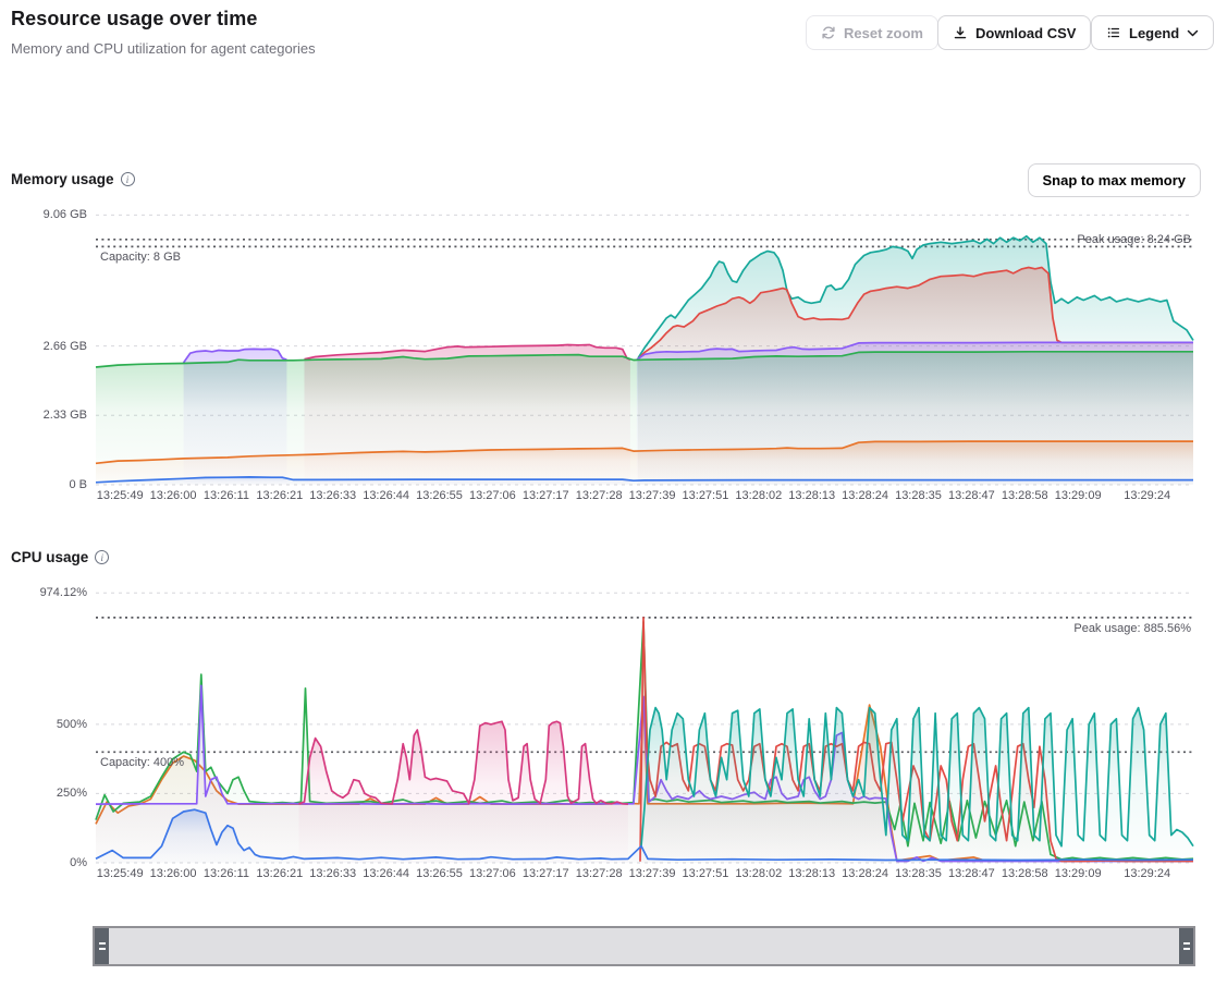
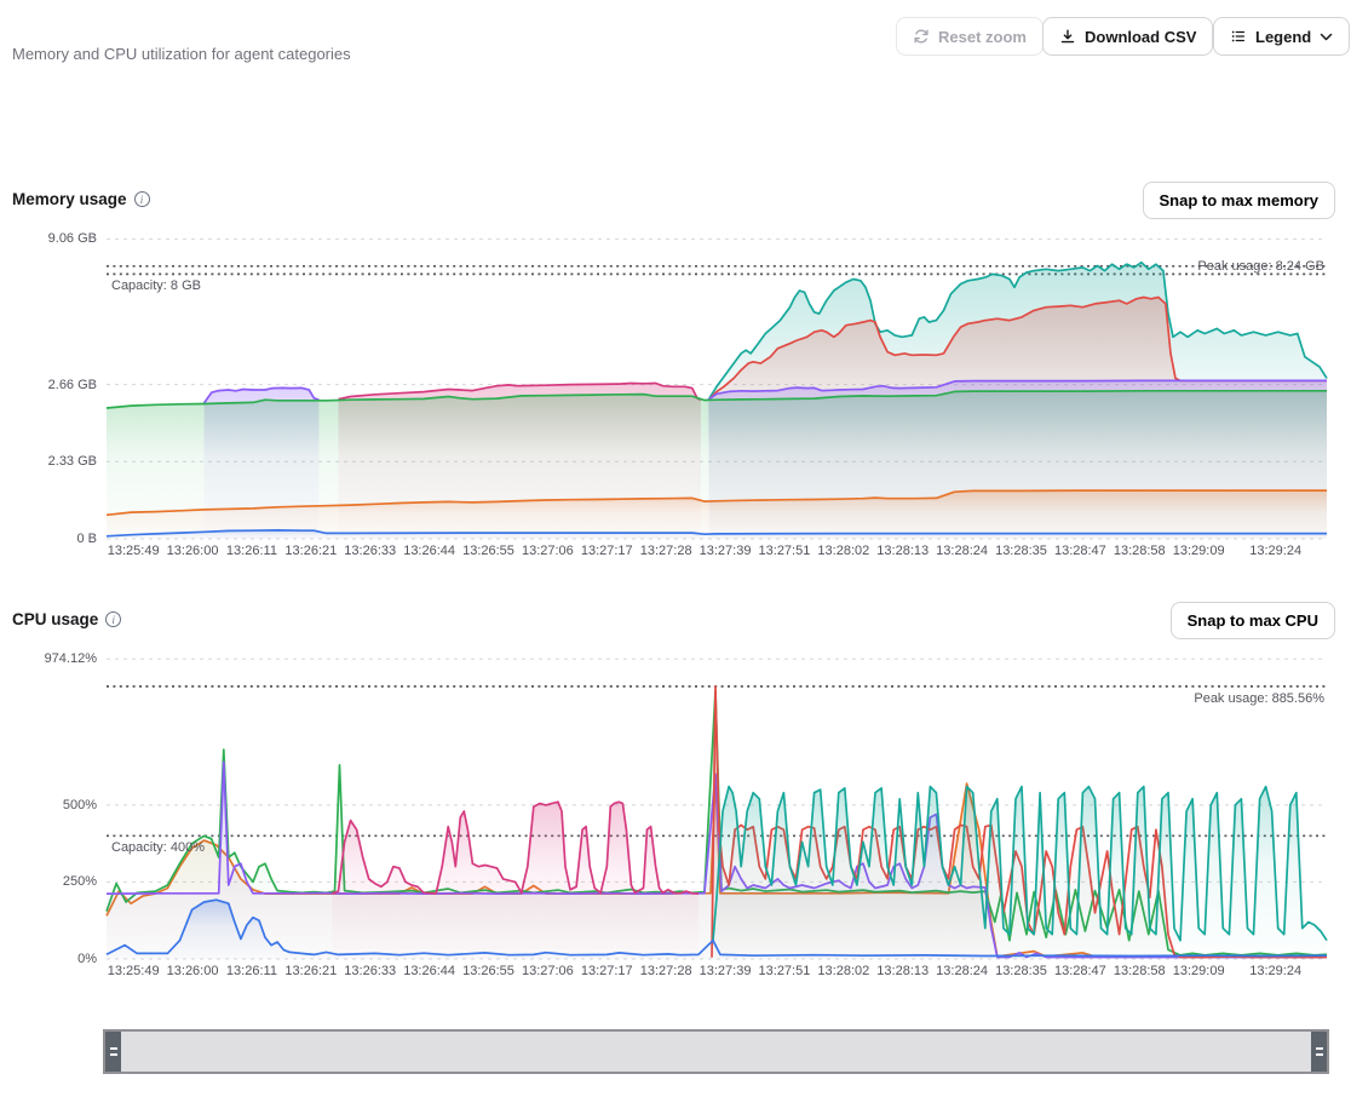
- Resource usage over time
  Memory and CPU utilization for agent categories
  Reset zoom
  Download CSV
  Legend
  Memory usage
  i
  Snap to max memory
  9.06 GB
  2.66 GB
  2.33 GB
  0 B
  Capacity: 8 GB
  Peak usage: 8.24 GB
  13:25:49
  13:26:00
  13:26:11
  13:26:21
  13:26:33
  13:26:44
  13:26:55
  13:27:06
  13:27:17
  13:27:28
  13:27:39
  13:27:51
  13:28:02
  13:28:13
  13:28:24
  13:28:35
  13:28:47
  13:28:58
  13:29:09
  13:29:24
  CPU usage
  i
+ Snap to max CPU
  974.12%
  500%
  250%
  0%
  Capacity: 400%
  Peak usage: 885.56%
  13:25:49
  13:26:00
  13:26:11
  13:26:21
  13:26:33
  13:26:44
  13:26:55
  13:27:06
  13:27:17
  13:27:28
  13:27:39
  13:27:51
  13:28:02
  13:28:13
  13:28:24
  13:28:35
  13:28:47
  13:28:58
  13:29:09
  13:29:24
